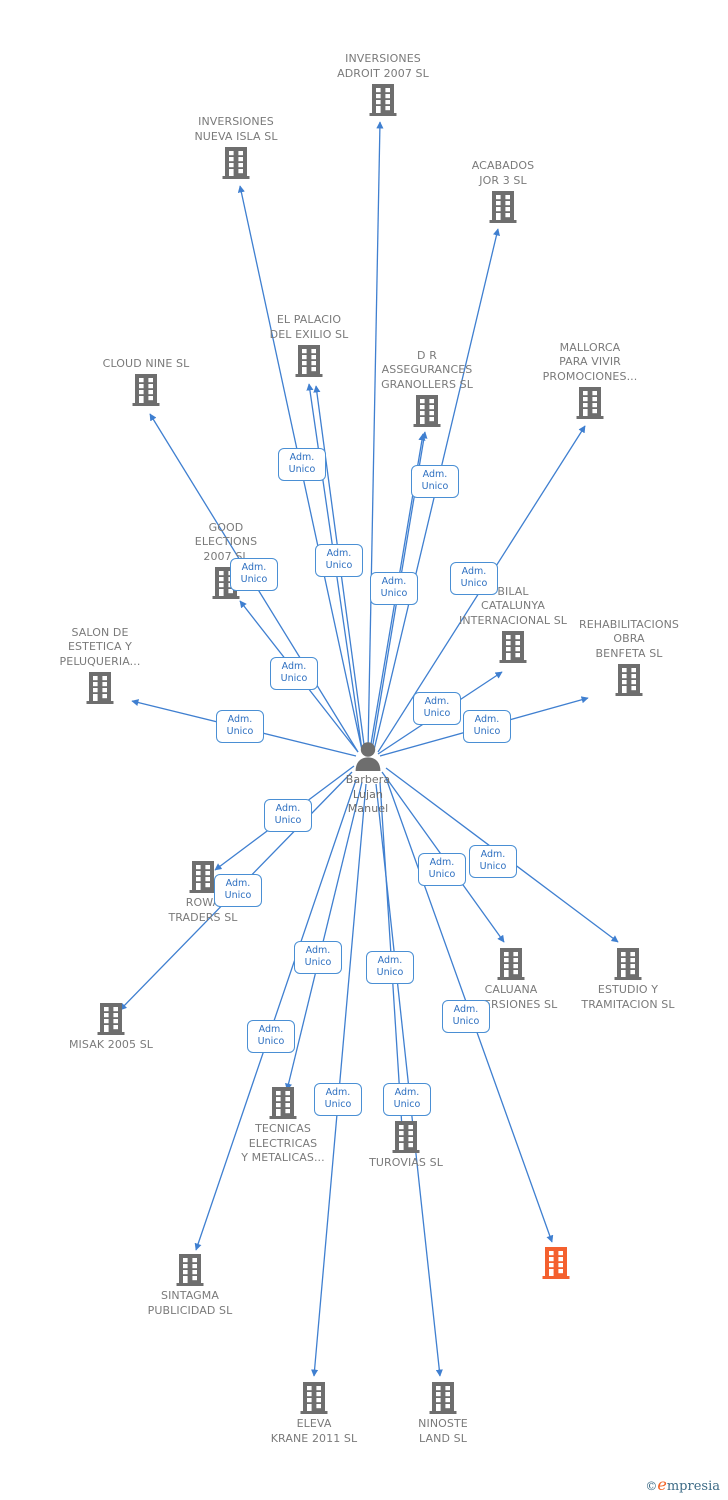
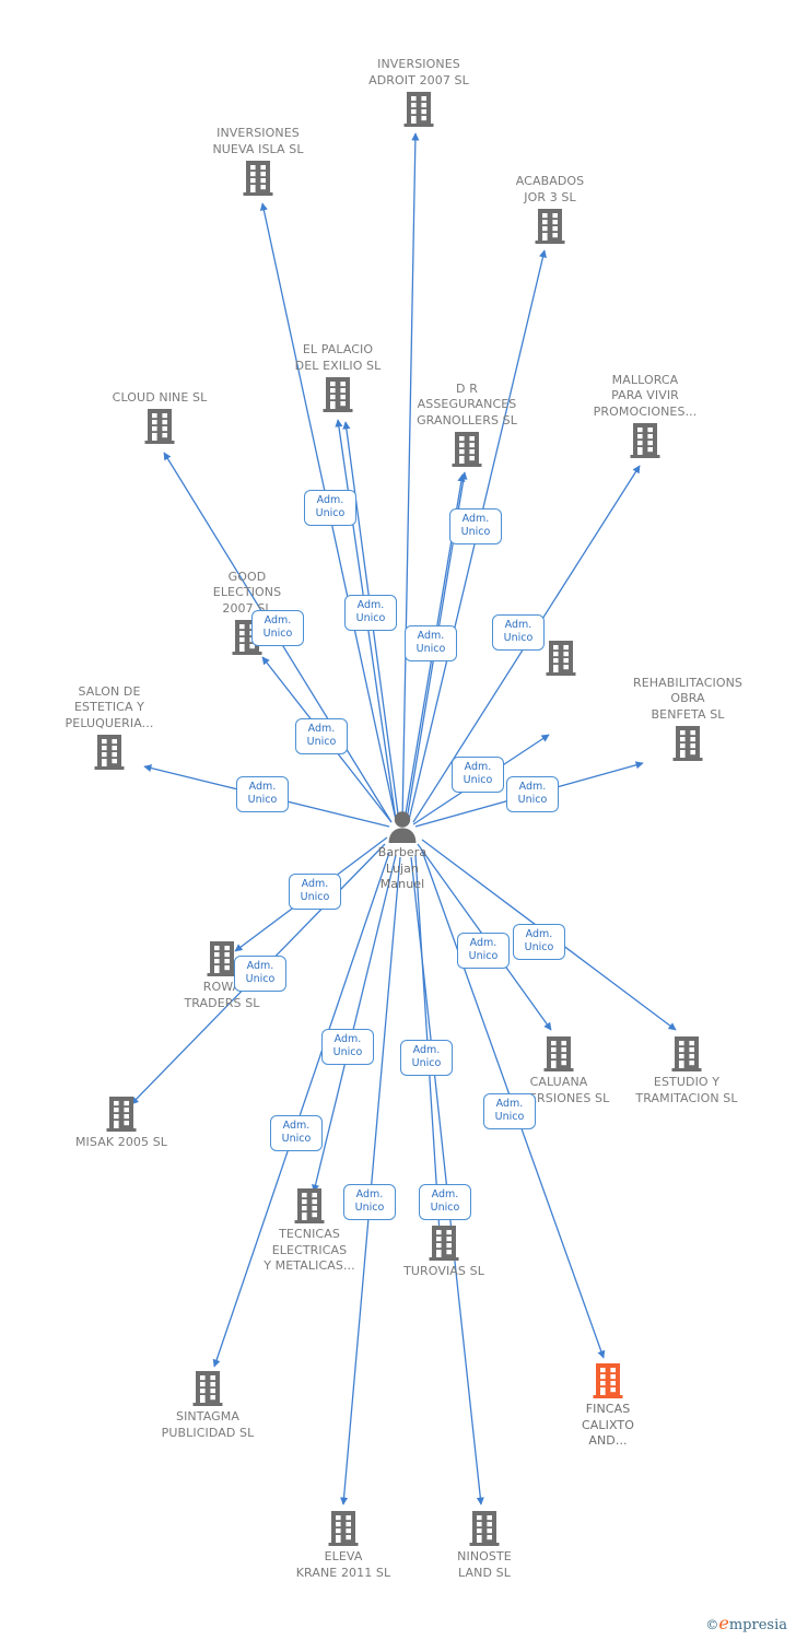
  Barbera
  Lujan
  Manuel
  INVERSIONES
  ADROIT 2007 SL
  INVERSIONES
  NUEVA ISLA SL
  ACABADOS
  JOR 3 SL
  EL PALACIO
  DEL EXILIO SL
  D R
  ASSEGURANCES
  GRANOLLERS SL
  MALLORCA
  PARA VIVIR
  PROMOCIONES...
  CLOUD NINE SL
  GOOD
  ELECTIONS
  2007 SL
- BILAL
- CATALUNYA
- INTERNACIONAL SL
  REHABILITACIONS
  OBRA
  BENFETA SL
  SALON DE
  ESTETICA Y
  PELUQUERIA...
  ROW
  TRADERS SL
  MISAK 2005 SL
  CALUANA
  ESTUDIO Y
  TRAMITACION SL
  TECNICAS
  ELECTRICAS
  Y METALICAS...
  TUROVIAS SL
+ FINCAS
+ CALIXTO
+ AND...
  SINTAGMA
  PUBLICIDAD SL
  ELEVA
  KRANE 2011 SL
  NINOSTE
  LAND SL
  Adm.
  Unico
  Adm.
  Unico
  Adm.
  Unico
  Adm.
  Unico
  Adm.
  Unico
  Adm.
  Unico
  Adm.
  Unico
  Adm.
  Unico
  Adm.
  Unico
  Adm.
  Unico
  Adm.
  Unico
  Adm.
  Unico
  Adm.
  Unico
  Adm.
  Unico
  Adm.
  Unico
  Adm.
  Unico
  Adm.
  Unico
  Adm.
  Unico
  Adm.
  Unico
  Adm.
  Unico
  ©empresia
